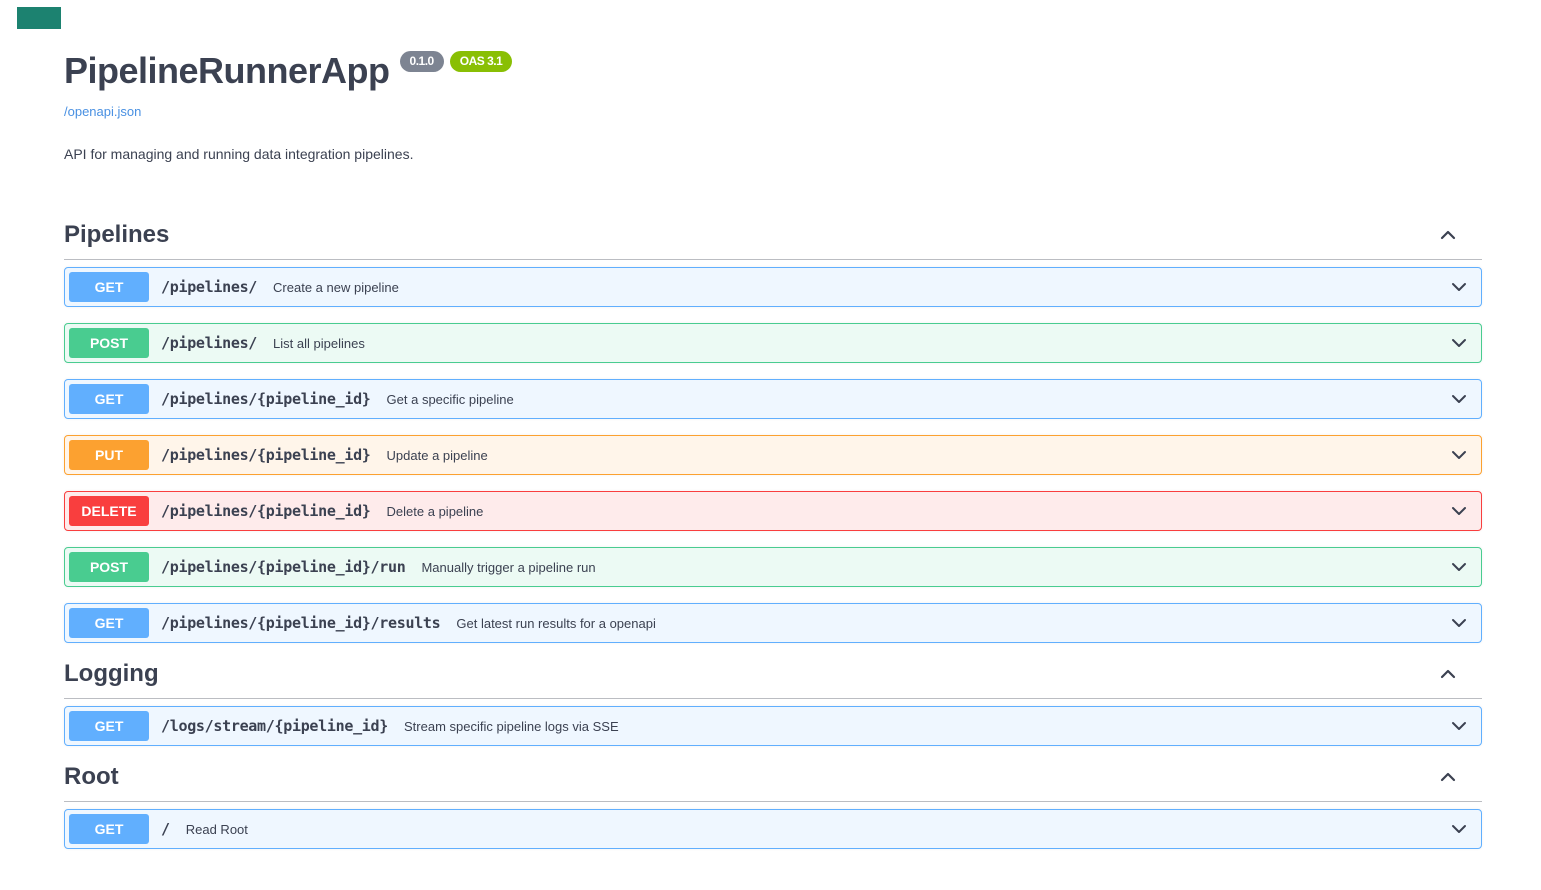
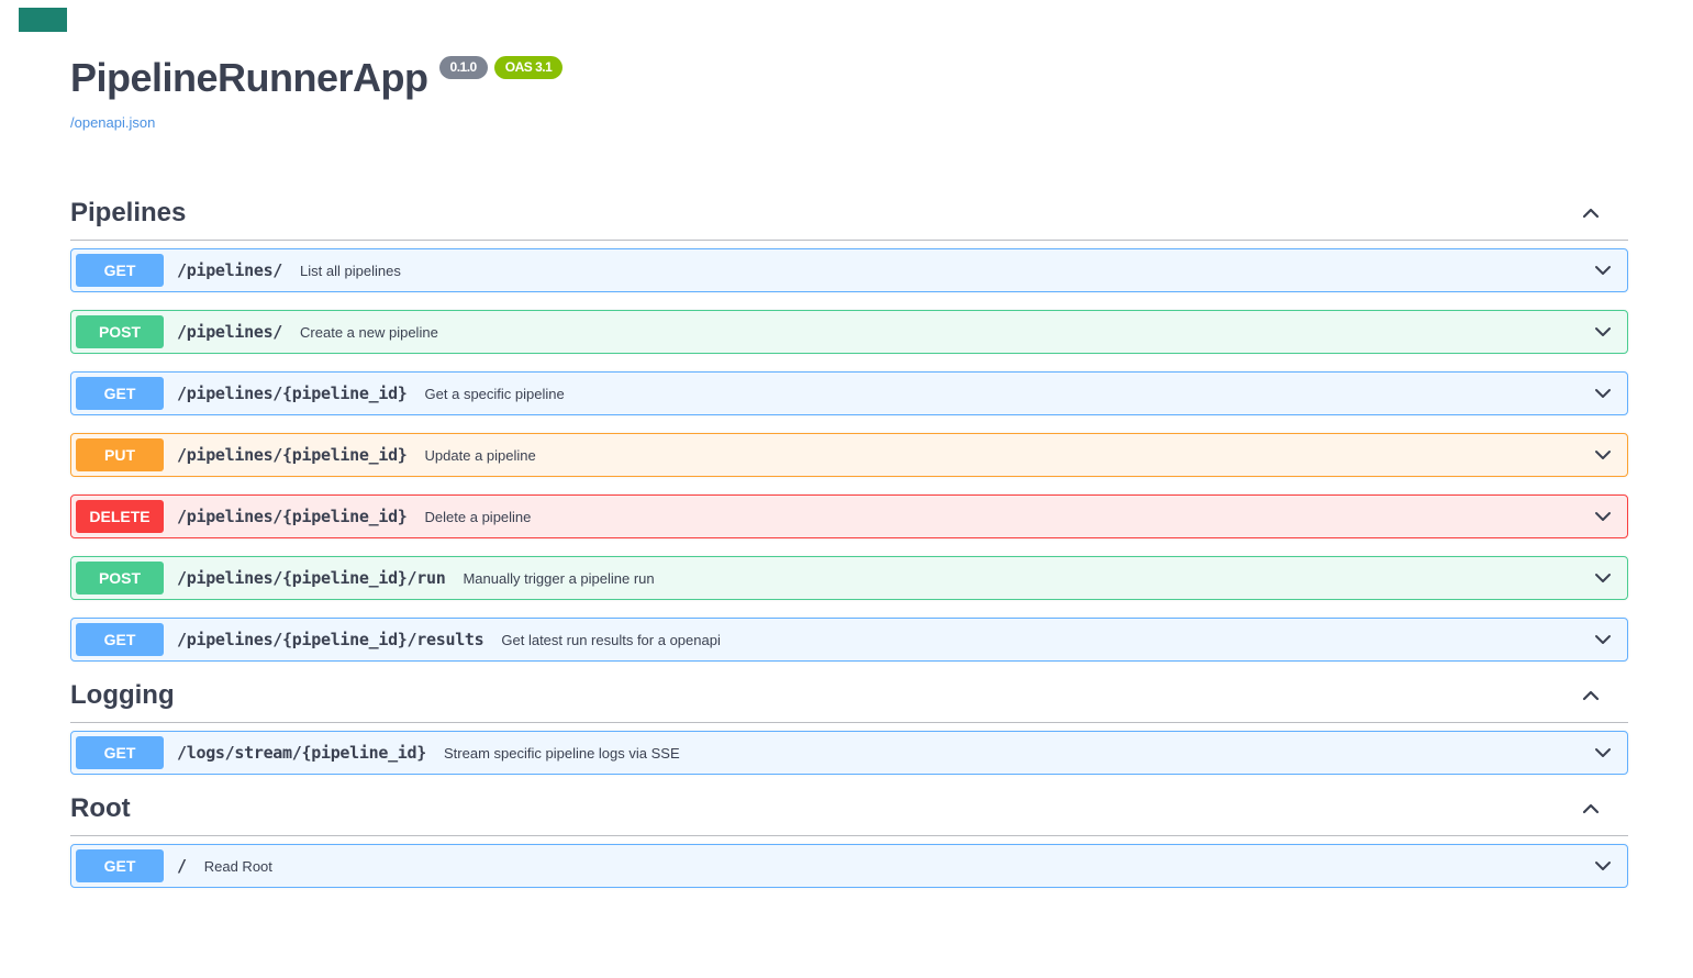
  PipelineRunnerApp
  0.1.0
  OAS 3.1
  /openapi.json
- API for managing and running data integration pipelines.
  Pipelines
  GET
  /pipelines/
- Create a new pipeline
+ List all pipelines
  POST
  /pipelines/
- List all pipelines
+ Create a new pipeline
  GET
  /pipelines/{pipeline_id}
  Get a specific pipeline
  PUT
  /pipelines/{pipeline_id}
  Update a pipeline
  DELETE
  /pipelines/{pipeline_id}
  Delete a pipeline
  POST
  /pipelines/{pipeline_id}/run
  Manually trigger a pipeline run
  GET
  /pipelines/{pipeline_id}/results
  Get latest run results for a openapi
  Logging
  GET
  /logs/stream/{pipeline_id}
  Stream specific pipeline logs via SSE
  Root
  GET
  /
  Read Root
